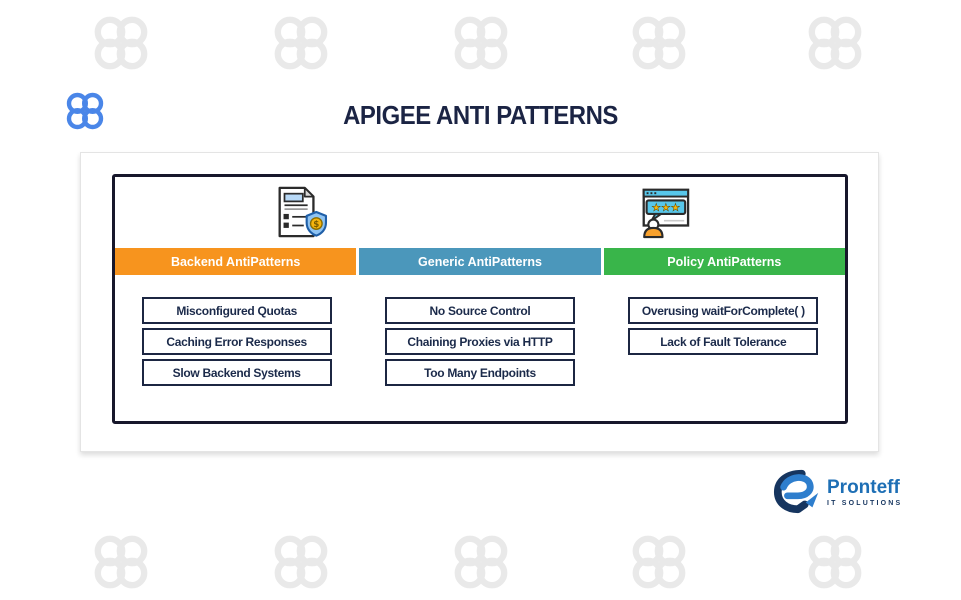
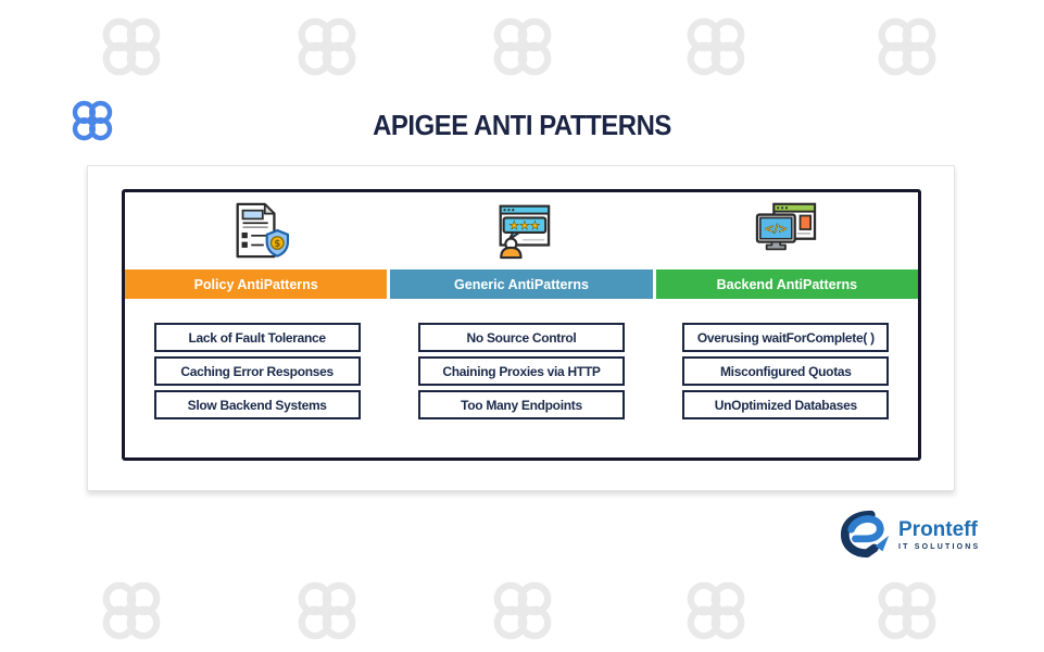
  APIGEE ANTI PATTERNS
  $
  ★
  ★
  ★
+ </>
- Backend AntiPatterns
+ Policy AntiPatterns
  Generic AntiPatterns
- Policy AntiPatterns
+ Backend AntiPatterns
- Misconfigured Quotas
+ Lack of Fault Tolerance
  Caching Error Responses
  Slow Backend Systems
  No Source Control
  Chaining Proxies via HTTP
  Too Many Endpoints
  Overusing waitForComplete( )
- Lack of Fault Tolerance
+ Misconfigured Quotas
+ UnOptimized Databases
  Pronteff
